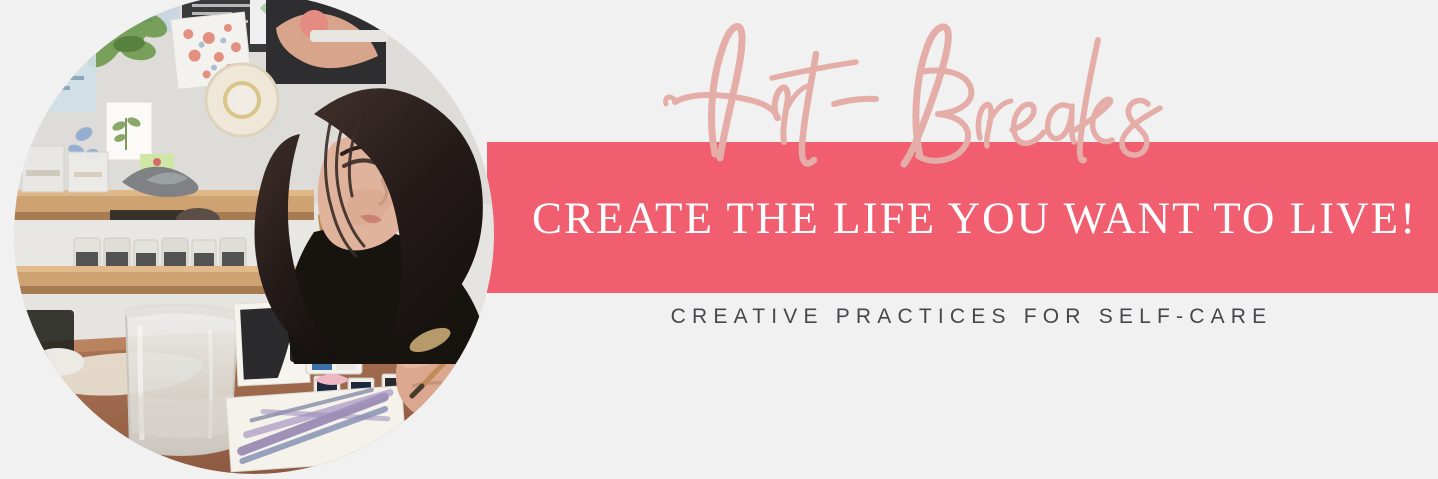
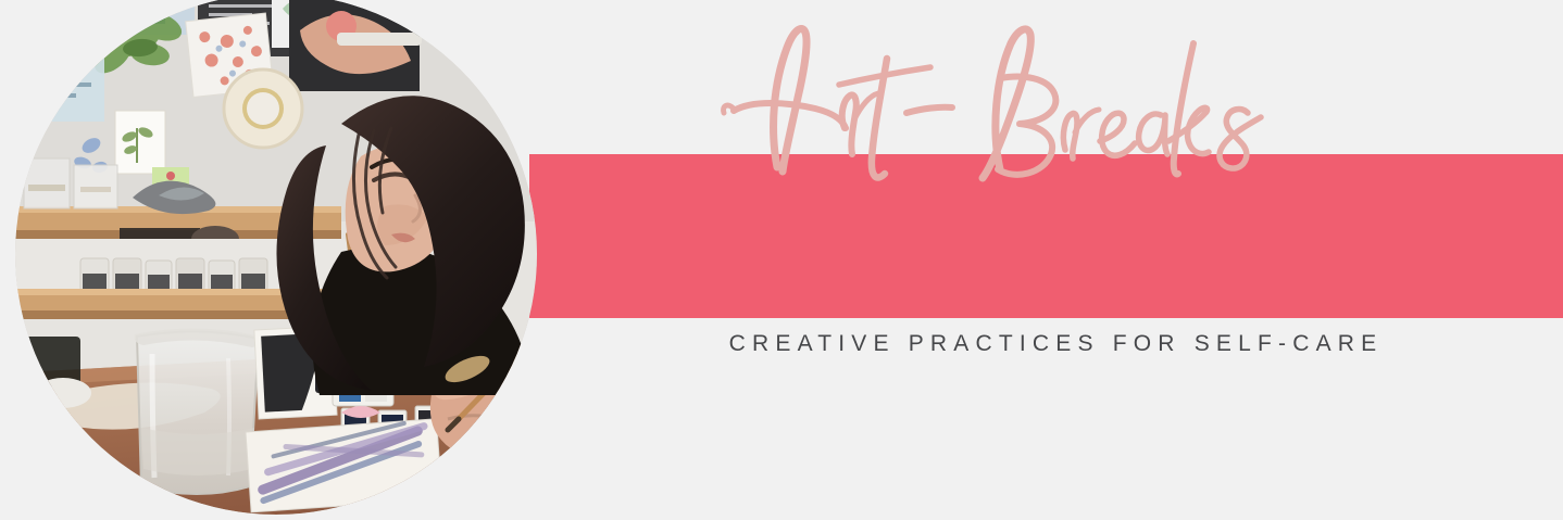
- CREATE THE LIFE YOU WANT TO LIVE!
  CREATIVE PRACTICES FOR SELF-CARE
